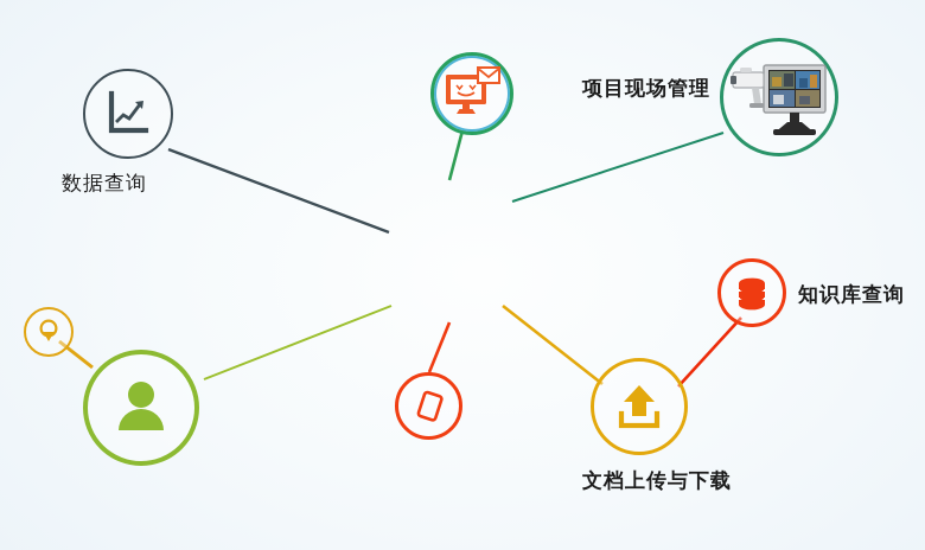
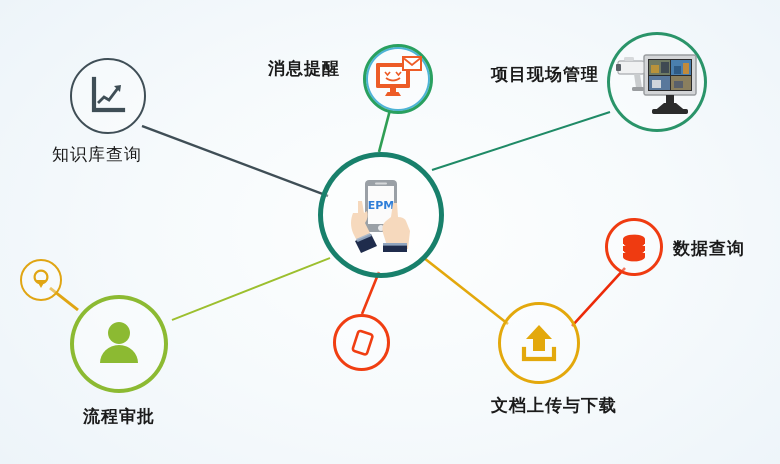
+ EPM
- 数据查询
+ 知识库查询
+ 消息提醒
  项目现场管理
- 知识库查询
+ 数据查询
  文档上传与下载
+ 流程审批
